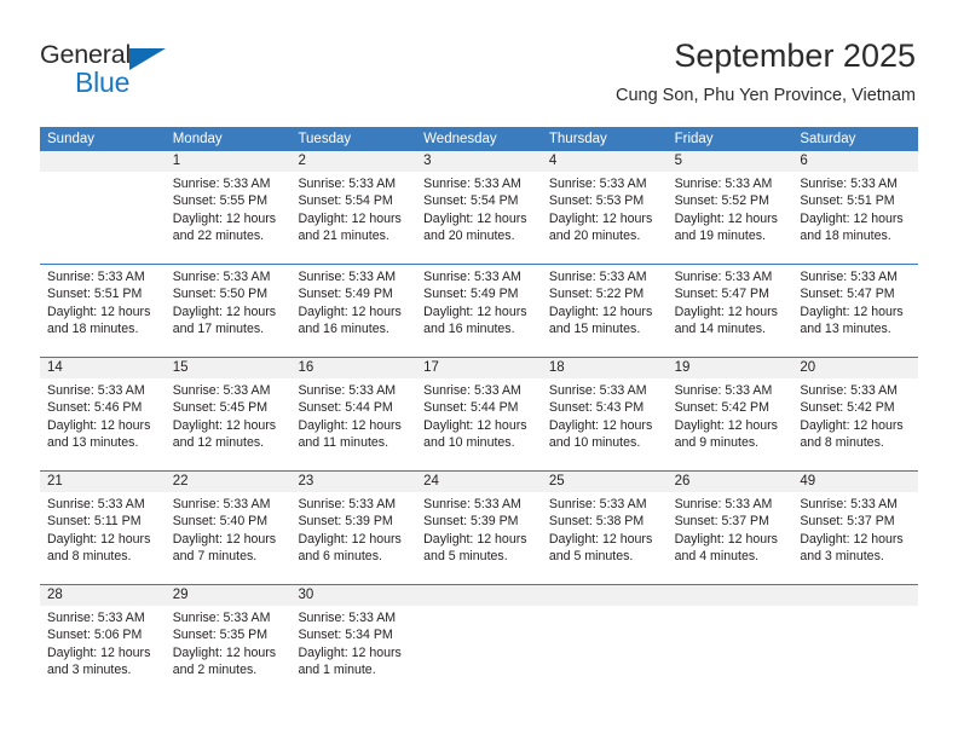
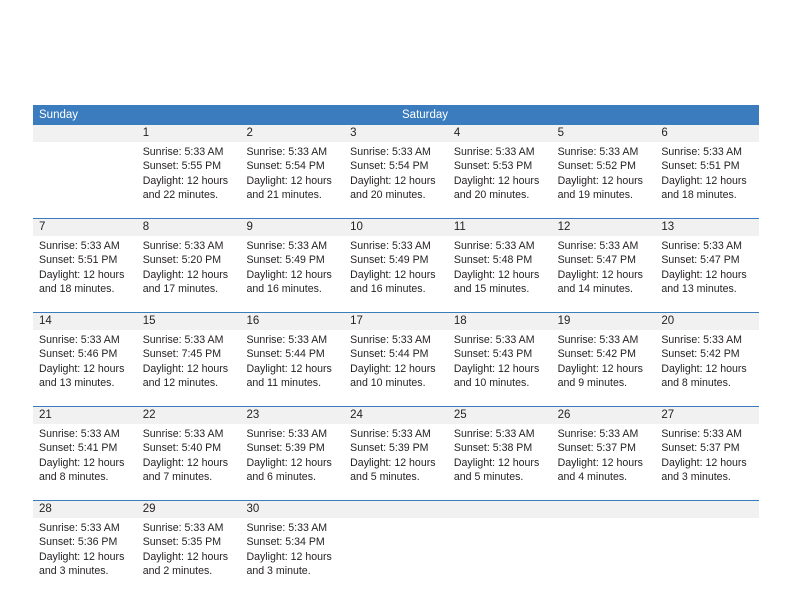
- General
- Blue
- September 2025
- Cung Son, Phu Yen Province, Vietnam
  Sunday
- Monday
- Tuesday
- Wednesday
- Thursday
- Friday
  Saturday
  1
  2
  3
  4
  5
  6
  Sunrise: 5:33 AM
  Sunset: 5:55 PM
  Daylight: 12 hours
  and 22 minutes.
  Sunrise: 5:33 AM
  Sunset: 5:54 PM
  Daylight: 12 hours
  and 21 minutes.
  Sunrise: 5:33 AM
  Sunset: 5:54 PM
  Daylight: 12 hours
  and 20 minutes.
  Sunrise: 5:33 AM
  Sunset: 5:53 PM
  Daylight: 12 hours
  and 20 minutes.
  Sunrise: 5:33 AM
  Sunset: 5:52 PM
  Daylight: 12 hours
  and 19 minutes.
  Sunrise: 5:33 AM
  Sunset: 5:51 PM
  Daylight: 12 hours
  and 18 minutes.
+ 7
+ 8
+ 9
+ 10
+ 11
+ 12
+ 13
  Sunrise: 5:33 AM
  Sunset: 5:51 PM
  Daylight: 12 hours
  and 18 minutes.
  Sunrise: 5:33 AM
- Sunset: 5:50 PM
+ Sunset: 5:20 PM
  Daylight: 12 hours
  and 17 minutes.
  Sunrise: 5:33 AM
  Sunset: 5:49 PM
  Daylight: 12 hours
  and 16 minutes.
  Sunrise: 5:33 AM
  Sunset: 5:49 PM
  Daylight: 12 hours
  and 16 minutes.
  Sunrise: 5:33 AM
- Sunset: 5:22 PM
+ Sunset: 5:48 PM
  Daylight: 12 hours
  and 15 minutes.
  Sunrise: 5:33 AM
  Sunset: 5:47 PM
  Daylight: 12 hours
  and 14 minutes.
  Sunrise: 5:33 AM
  Sunset: 5:47 PM
  Daylight: 12 hours
  and 13 minutes.
  14
  15
  16
  17
  18
  19
  20
  Sunrise: 5:33 AM
  Sunset: 5:46 PM
  Daylight: 12 hours
  and 13 minutes.
  Sunrise: 5:33 AM
- Sunset: 5:45 PM
+ Sunset: 7:45 PM
  Daylight: 12 hours
  and 12 minutes.
  Sunrise: 5:33 AM
  Sunset: 5:44 PM
  Daylight: 12 hours
  and 11 minutes.
  Sunrise: 5:33 AM
  Sunset: 5:44 PM
  Daylight: 12 hours
  and 10 minutes.
  Sunrise: 5:33 AM
  Sunset: 5:43 PM
  Daylight: 12 hours
  and 10 minutes.
  Sunrise: 5:33 AM
  Sunset: 5:42 PM
  Daylight: 12 hours
  and 9 minutes.
  Sunrise: 5:33 AM
  Sunset: 5:42 PM
  Daylight: 12 hours
  and 8 minutes.
  21
  22
  23
  24
  25
  26
- 49
+ 27
  Sunrise: 5:33 AM
- Sunset: 5:11 PM
+ Sunset: 5:41 PM
  Daylight: 12 hours
  and 8 minutes.
  Sunrise: 5:33 AM
  Sunset: 5:40 PM
  Daylight: 12 hours
  and 7 minutes.
  Sunrise: 5:33 AM
  Sunset: 5:39 PM
  Daylight: 12 hours
  and 6 minutes.
  Sunrise: 5:33 AM
  Sunset: 5:39 PM
  Daylight: 12 hours
  and 5 minutes.
  Sunrise: 5:33 AM
  Sunset: 5:38 PM
  Daylight: 12 hours
  and 5 minutes.
  Sunrise: 5:33 AM
  Sunset: 5:37 PM
  Daylight: 12 hours
  and 4 minutes.
  Sunrise: 5:33 AM
  Sunset: 5:37 PM
  Daylight: 12 hours
  and 3 minutes.
  28
  29
  30
  Sunrise: 5:33 AM
- Sunset: 5:06 PM
+ Sunset: 5:36 PM
  Daylight: 12 hours
  and 3 minutes.
  Sunrise: 5:33 AM
  Sunset: 5:35 PM
  Daylight: 12 hours
  and 2 minutes.
  Sunrise: 5:33 AM
  Sunset: 5:34 PM
  Daylight: 12 hours
- and 1 minute.
+ and 3 minute.
